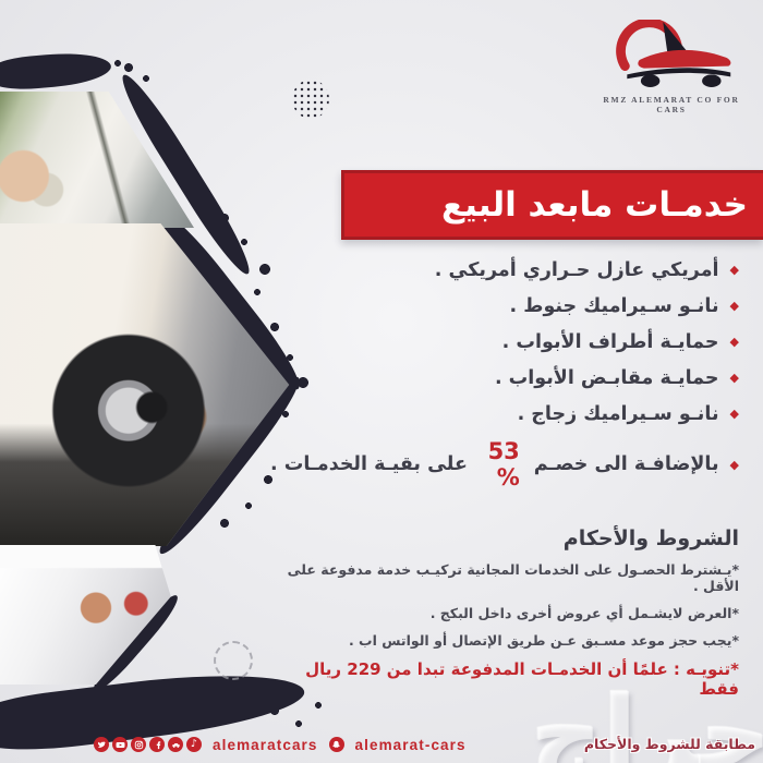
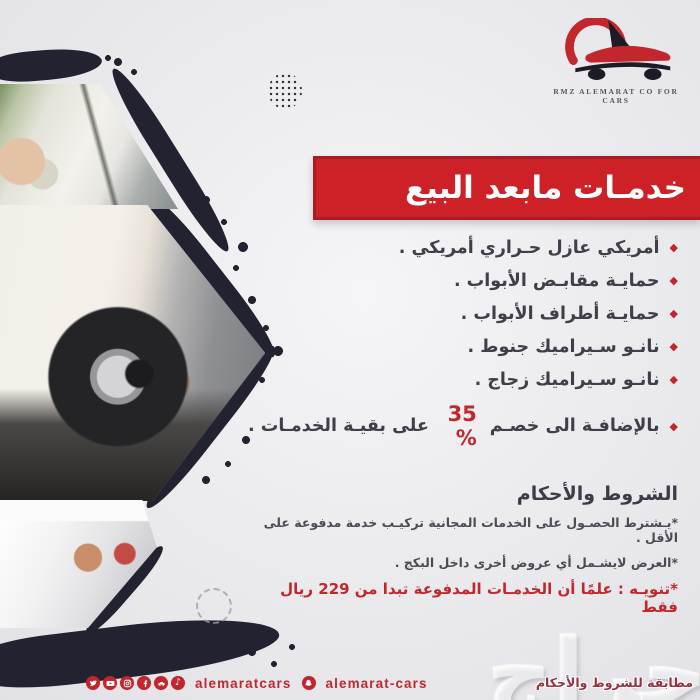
  RMZ ALEMARAT CO FOR CARS
  خدمـات مابعد البيع
  ◆
  أمريكي عازل حـراري أمريكي .
  ◆
- نانـو سـيراميك جنوط .
+ حمايـة مقابـض الأبواب .
  ◆
  حمايـة أطراف الأبواب .
  ◆
- حمايـة مقابـض الأبواب .
+ نانـو سـيراميك جنوط .
  ◆
  نانـو سـيراميك زجاج .
  ◆
  بالإضافـة الى خصـم
- 53 %
+ 35 %
  على بقيـة الخدمـات .
  الشروط والأحكام
  *يـشترط الحصـول على الخدمات المجانية تركيـب خدمة مدفوعة على الأقل .
  *العرض لايشـمل أي عروض أخرى داخل البكج .
- *يجب حجز موعد مسـبق عـن طريق الإتصال أو الواتس اب .
  *تنويـه : علمًا أن الخدمـات المدفوعة تبدا من 229 ريال فقط
  حراج
  مطابقة للشروط والأحكام
  ♪
  alemaratcars
  alemarat-cars
